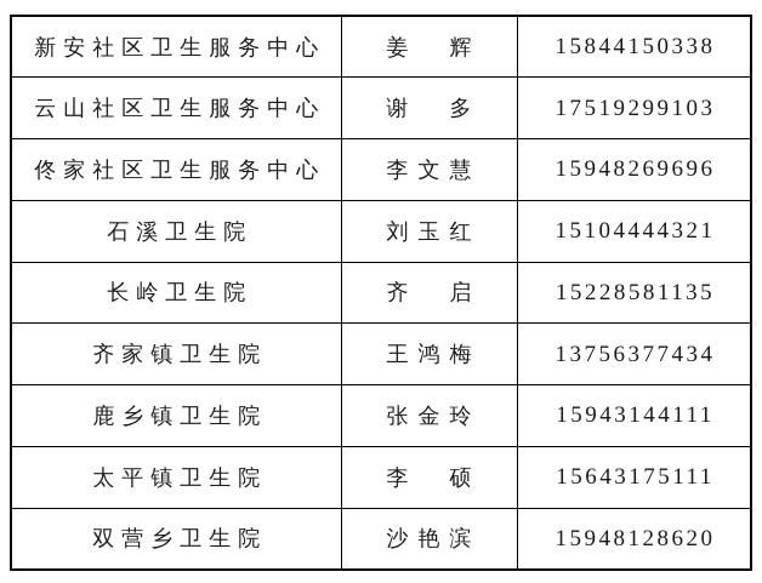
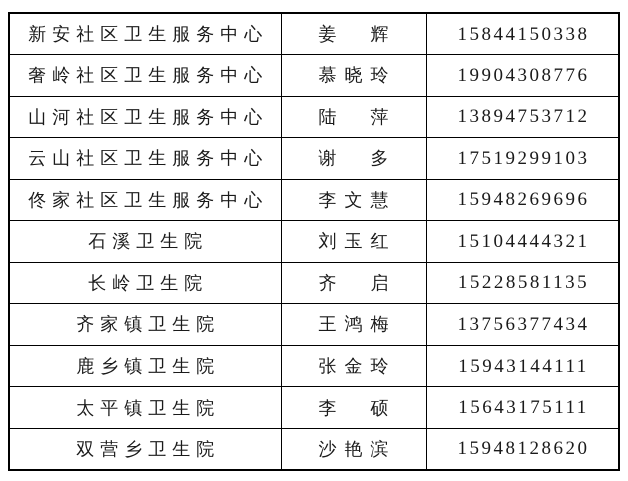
  新安社区卫生服务中心	姜 辉	15844150338
+ 奢岭社区卫生服务中心	慕晓玲	19904308776
+ 山河社区卫生服务中心	陆 萍	13894753712
  云山社区卫生服务中心	谢 多	17519299103
  佟家社区卫生服务中心	李文慧	15948269696
  石溪卫生院	刘玉红	15104444321
  长岭卫生院	齐 启	15228581135
  齐家镇卫生院	王鸿梅	13756377434
  鹿乡镇卫生院	张金玲	15943144111
  太平镇卫生院	李 硕	15643175111
  双营乡卫生院	沙艳滨	15948128620
